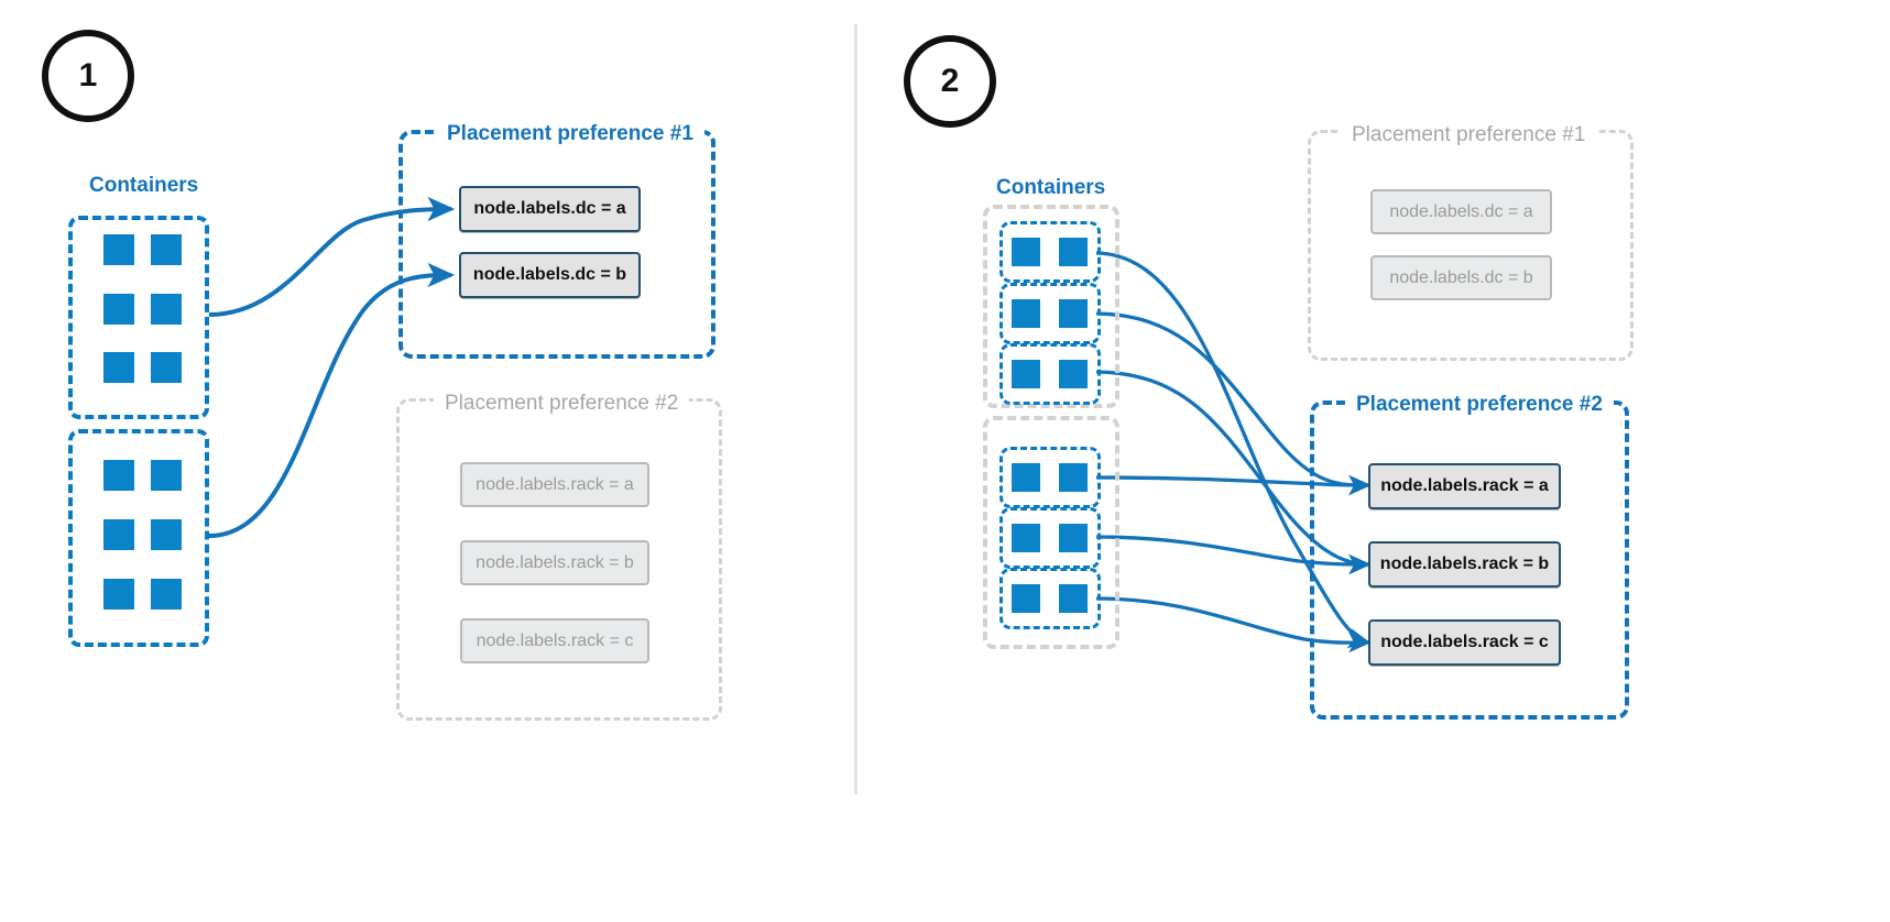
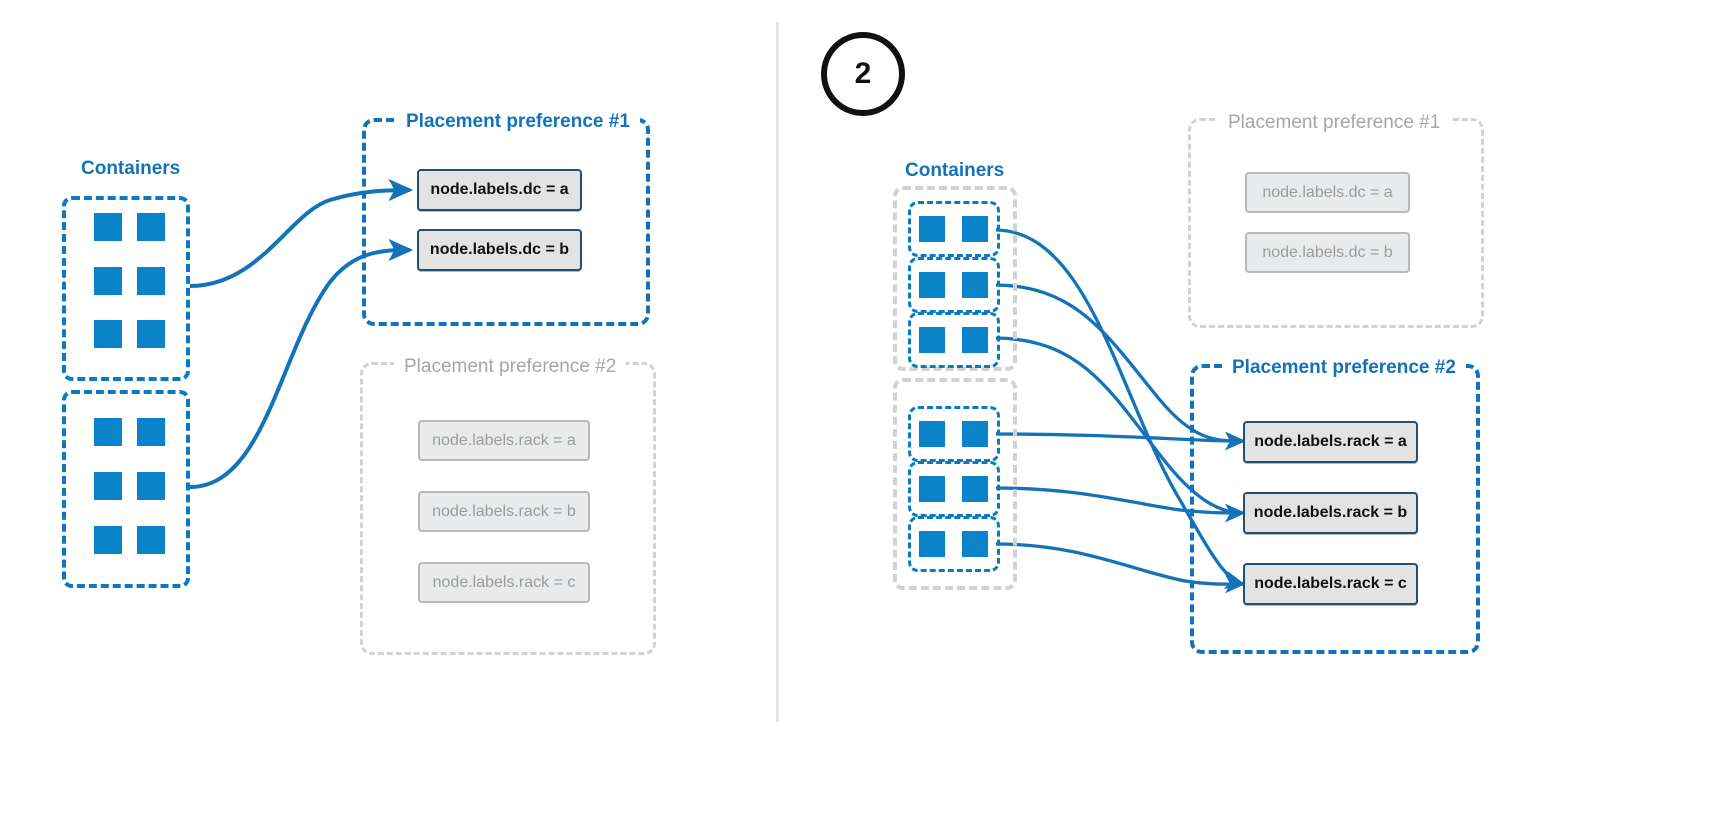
- 1
  Containers
  Placement preference #1
  node.labels.dc = a
  node.labels.dc = b
  Placement preference #2
  node.labels.rack = a
  node.labels.rack = b
  node.labels.rack = c
  2
  Containers
  Placement preference #1
  node.labels.dc = a
  node.labels.dc = b
  Placement preference #2
  node.labels.rack = a
  node.labels.rack = b
  node.labels.rack = c
